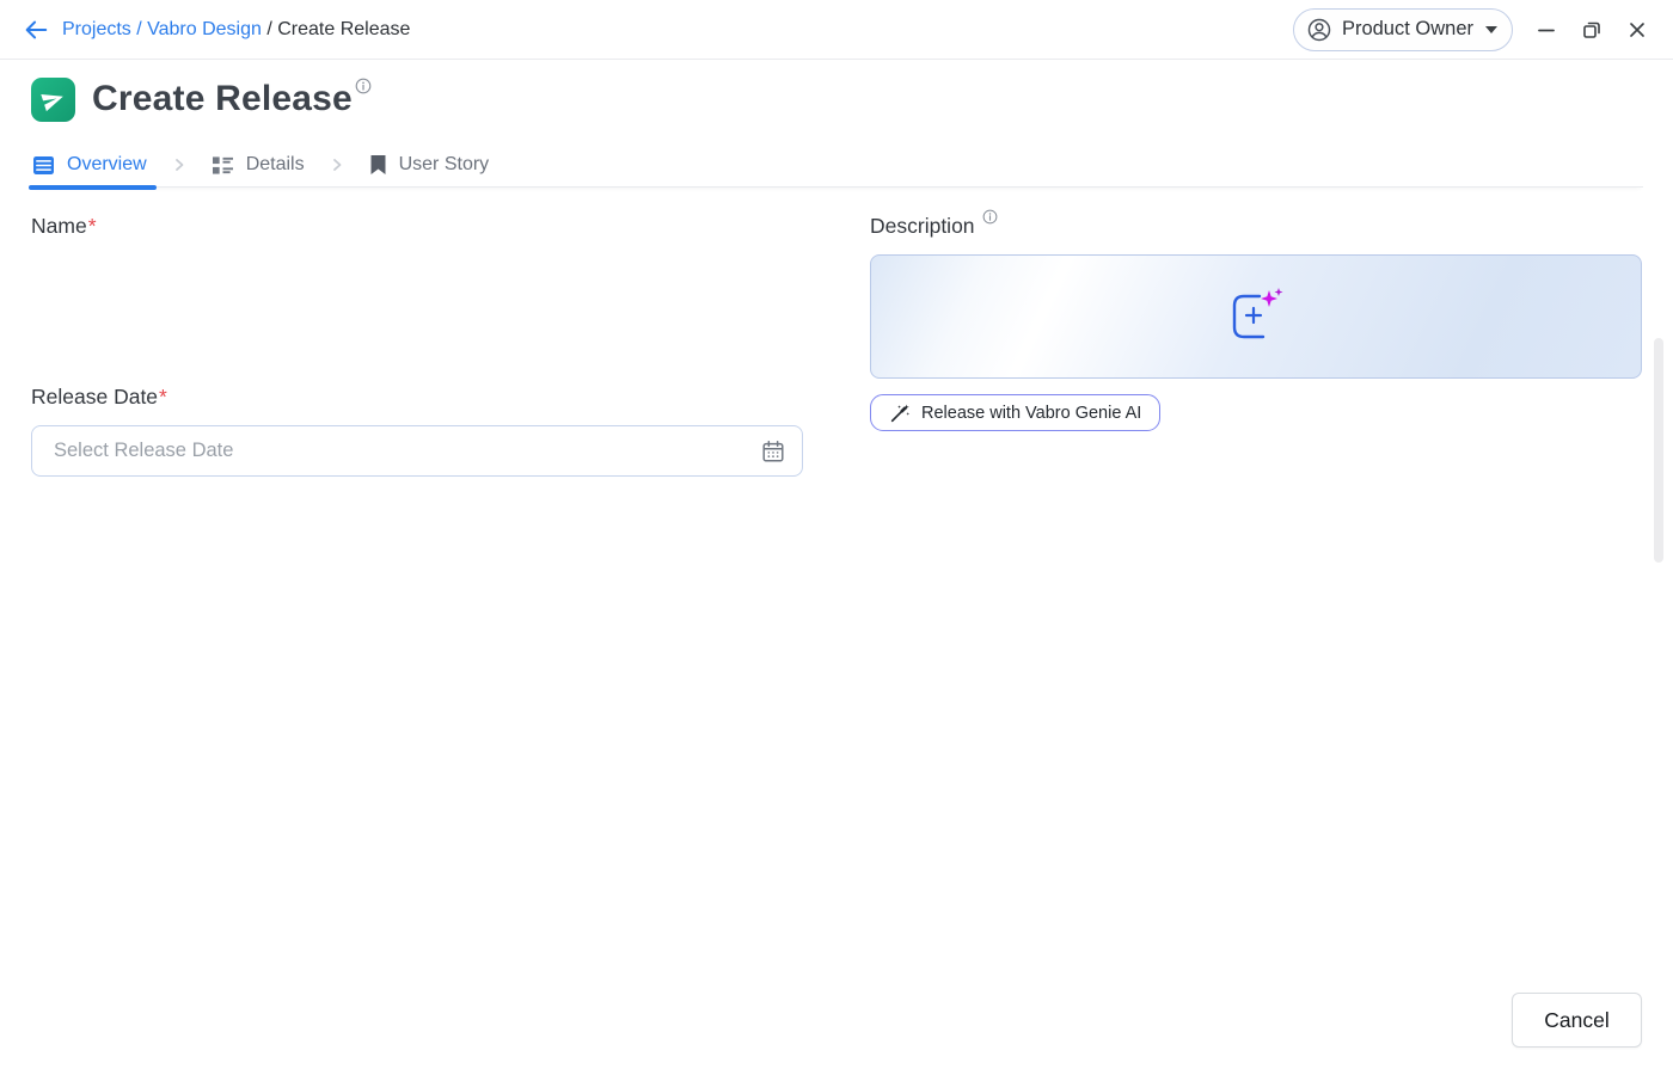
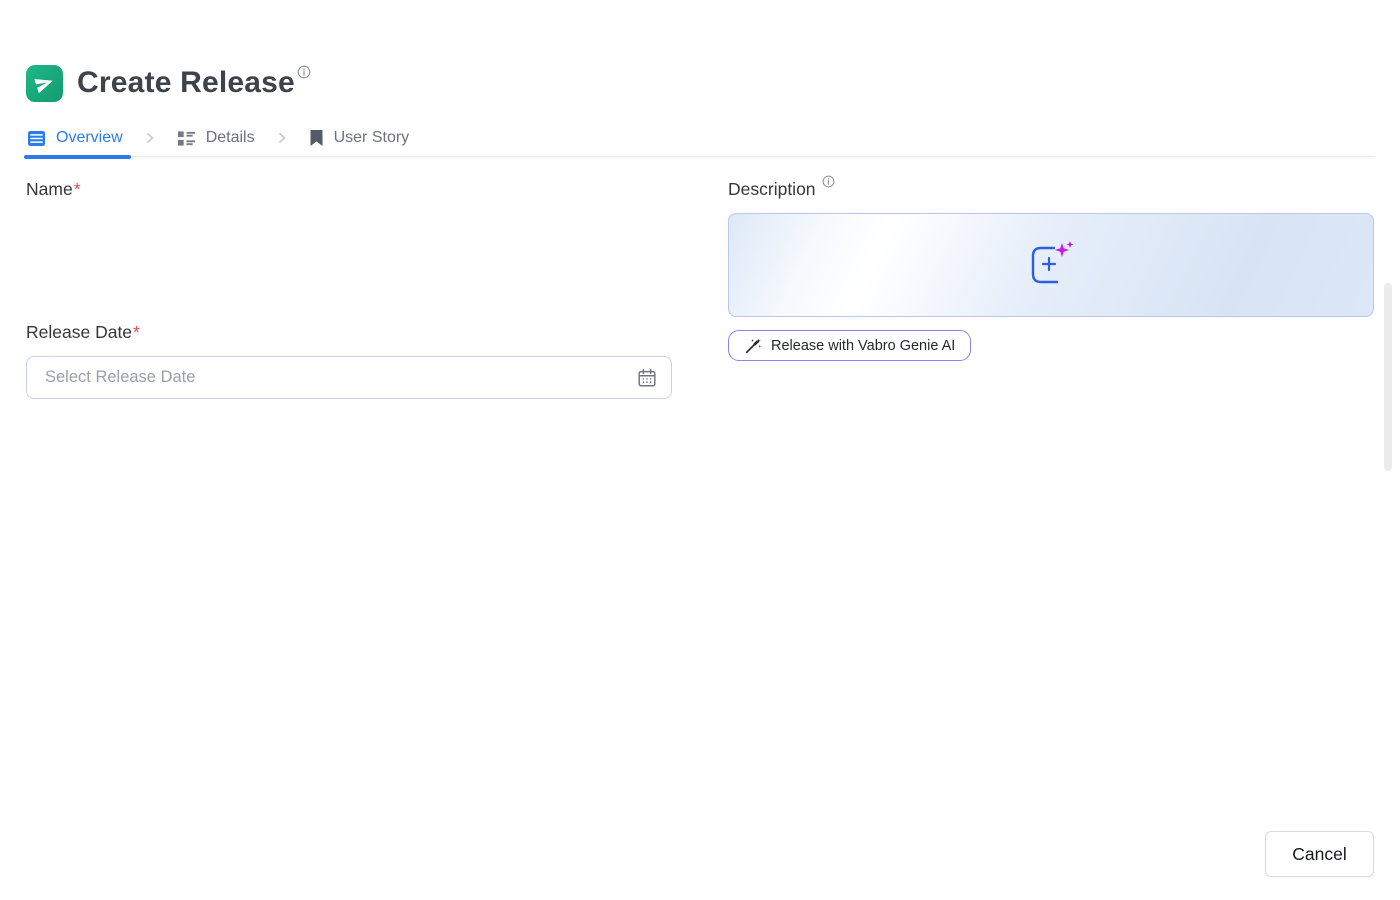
- Projects / Vabro Design
- / Create Release
- Product Owner
  Create Release
  Overview
  Details
  User Story
  Name
  *
  Release Date
  *
  Select Release Date
  Description
  Release with Vabro Genie AI
  Cancel
